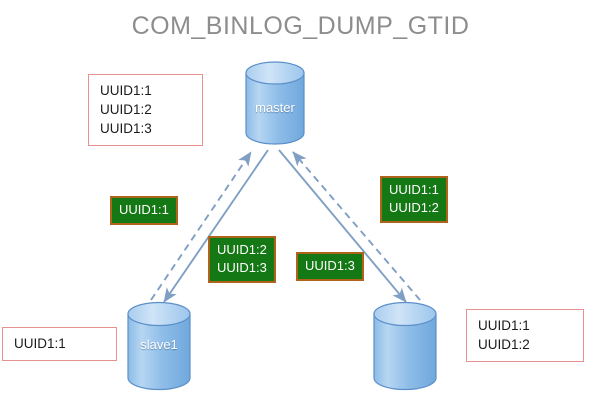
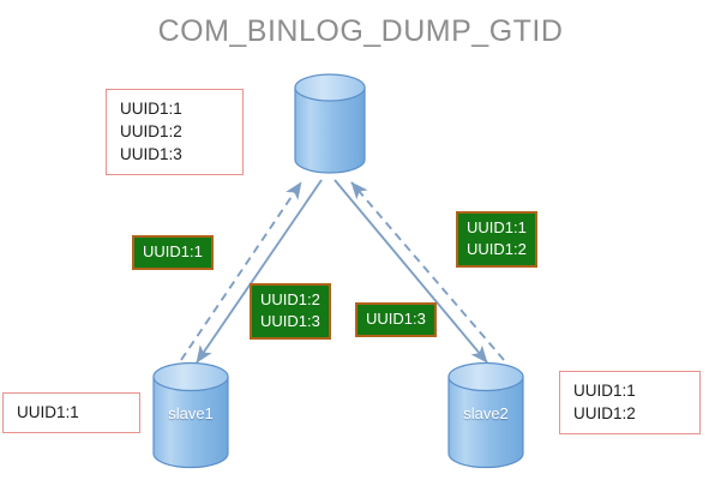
  COM_BINLOG_DUMP_GTID
- master
  slave1
+ slave2
  UUID1:1
  UUID1:2
  UUID1:3
  UUID1:1
  UUID1:1
  UUID1:2
  UUID1:1
  UUID1:2
  UUID1:3
  UUID1:3
  UUID1:1
  UUID1:2
